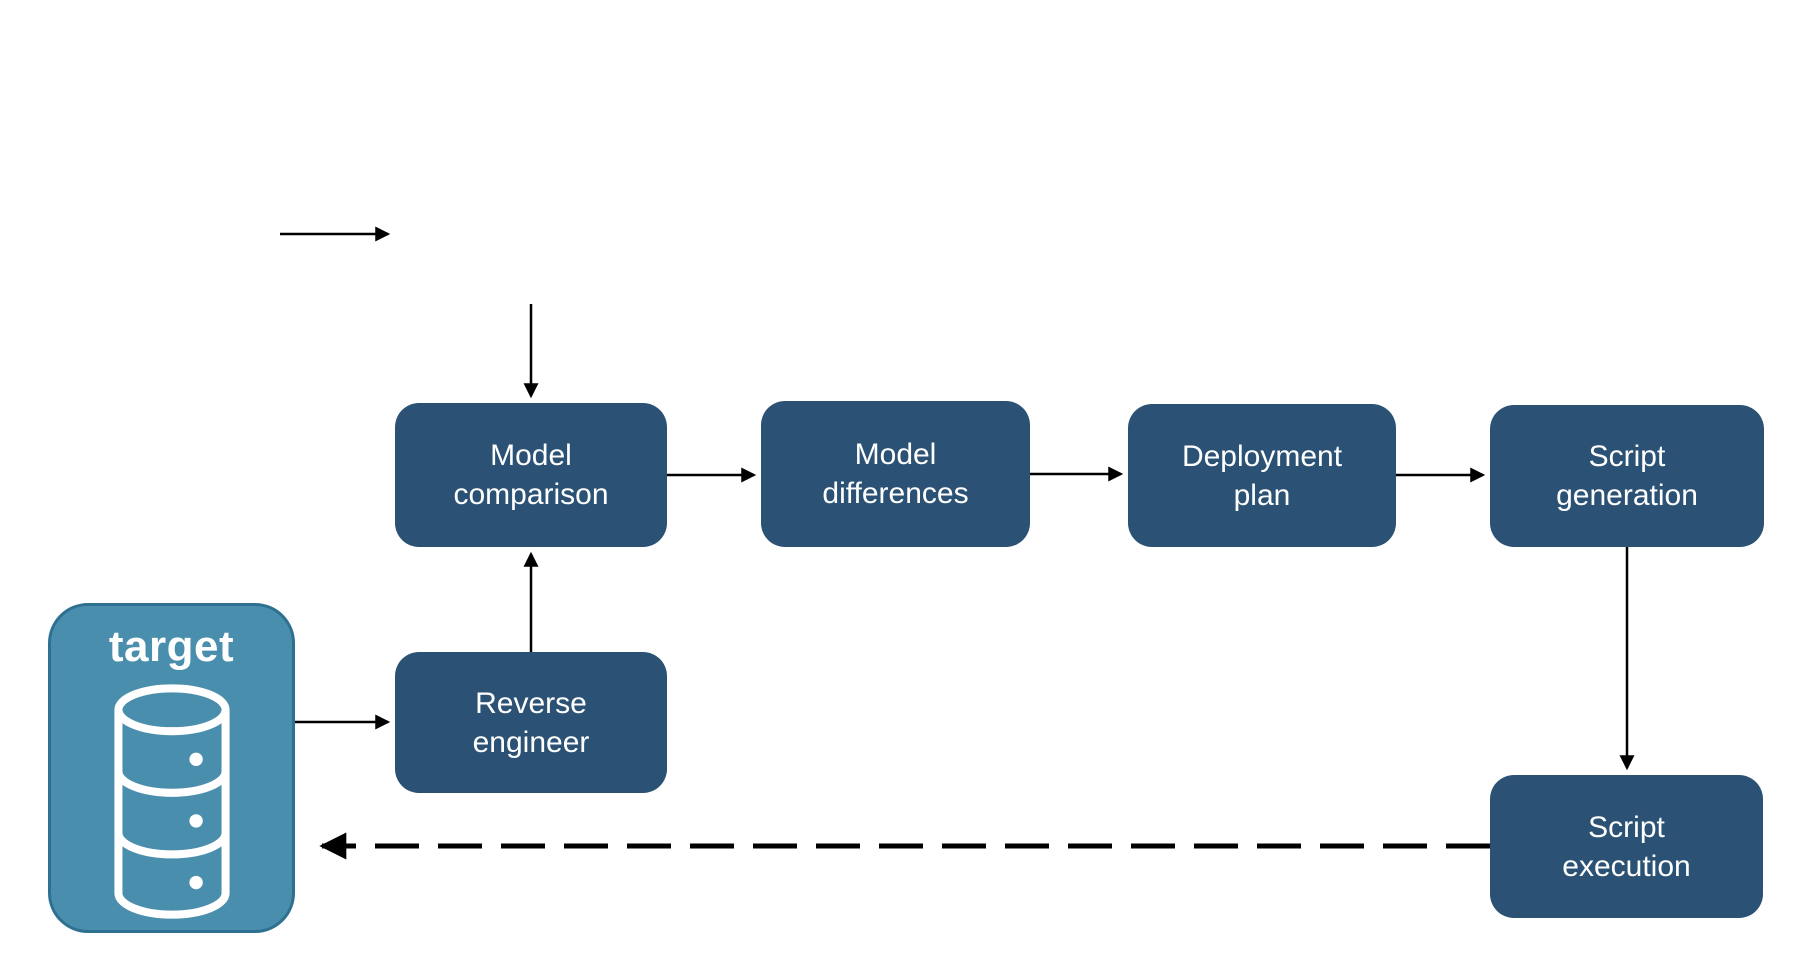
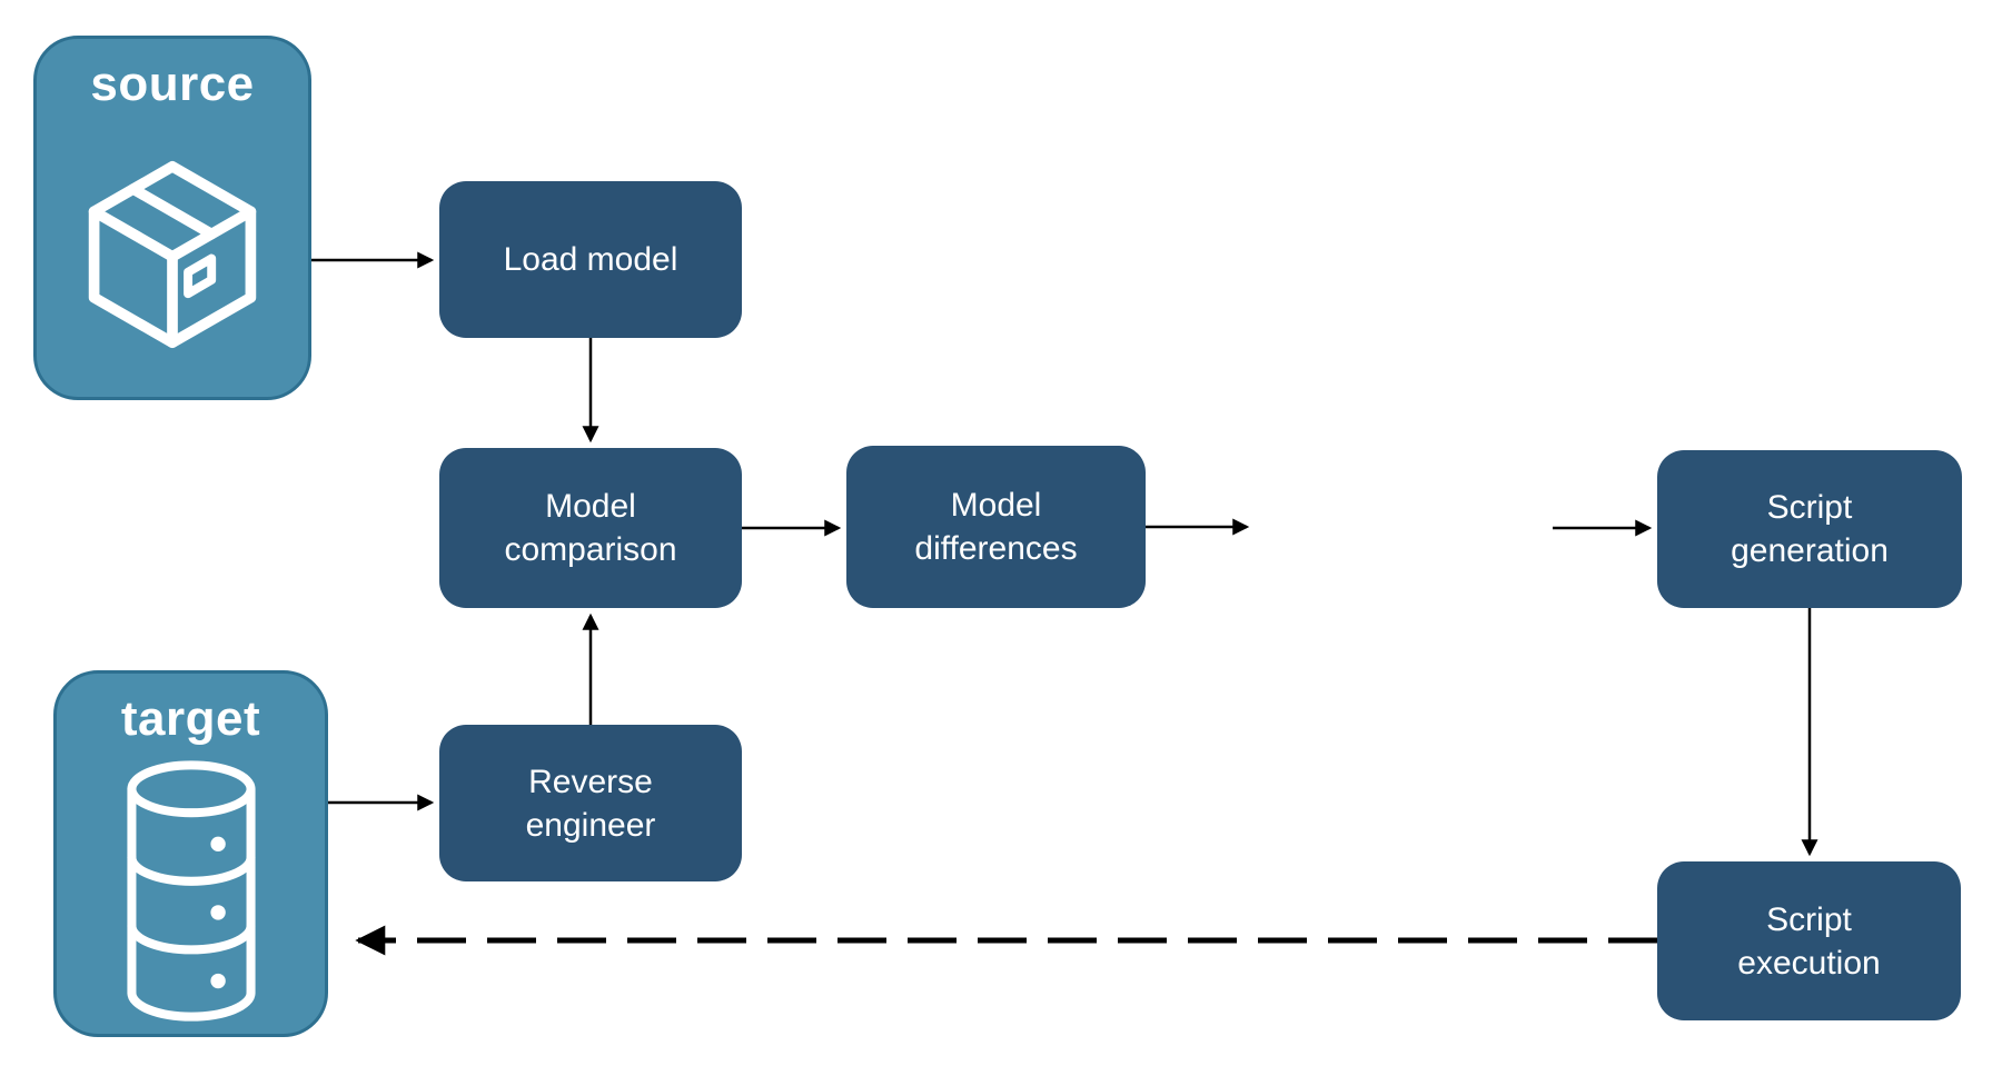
+ source
  target
+ Load model
  Model
  comparison
  Model
  differences
- Deployment
- plan
  Script
  generation
  Reverse
  engineer
  Script
  execution
